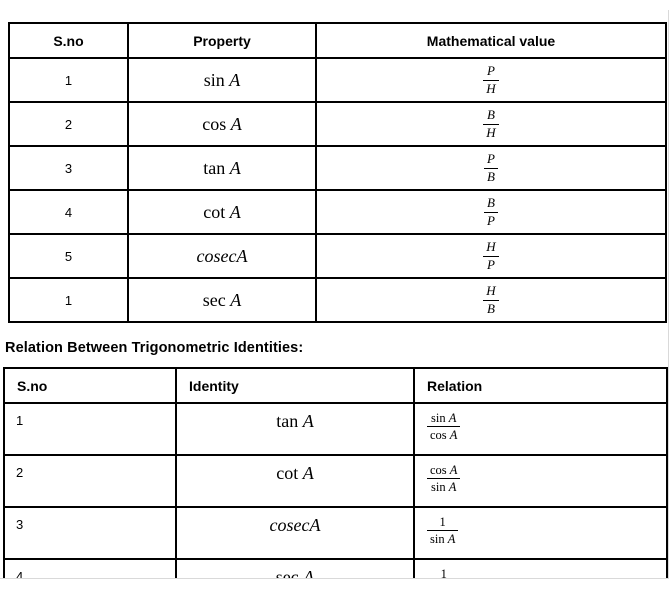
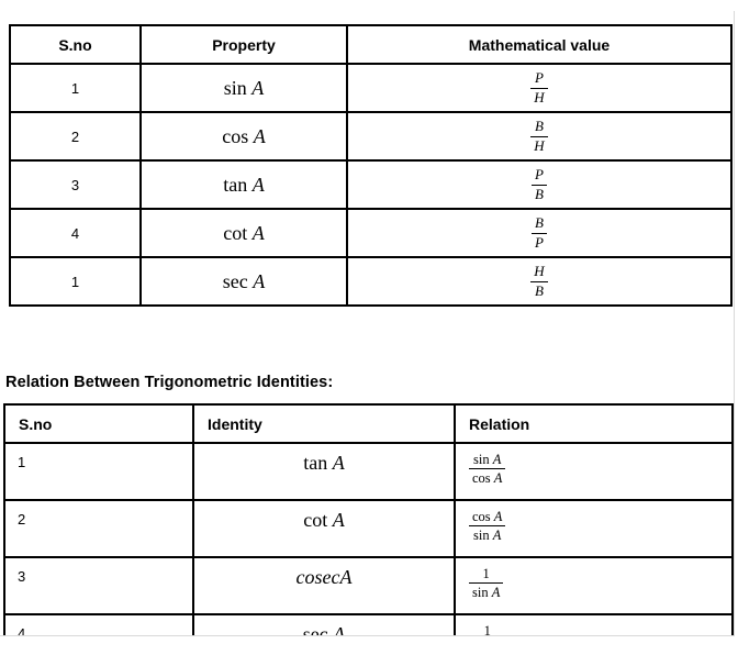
  S.no	Property	Mathematical value
  1	sin A	PH
  2	cos A	BH
  3	tan A	PB
  4	cot A	BP
- 5	cosecA	HP
  1	sec A	HB
  Relation Between Trigonometric Identities:
  S.no	Identity	Relation
  1	tan A	sin Acos A
  2	cot A	cos Asin A
  3	cosecA	1sin A
